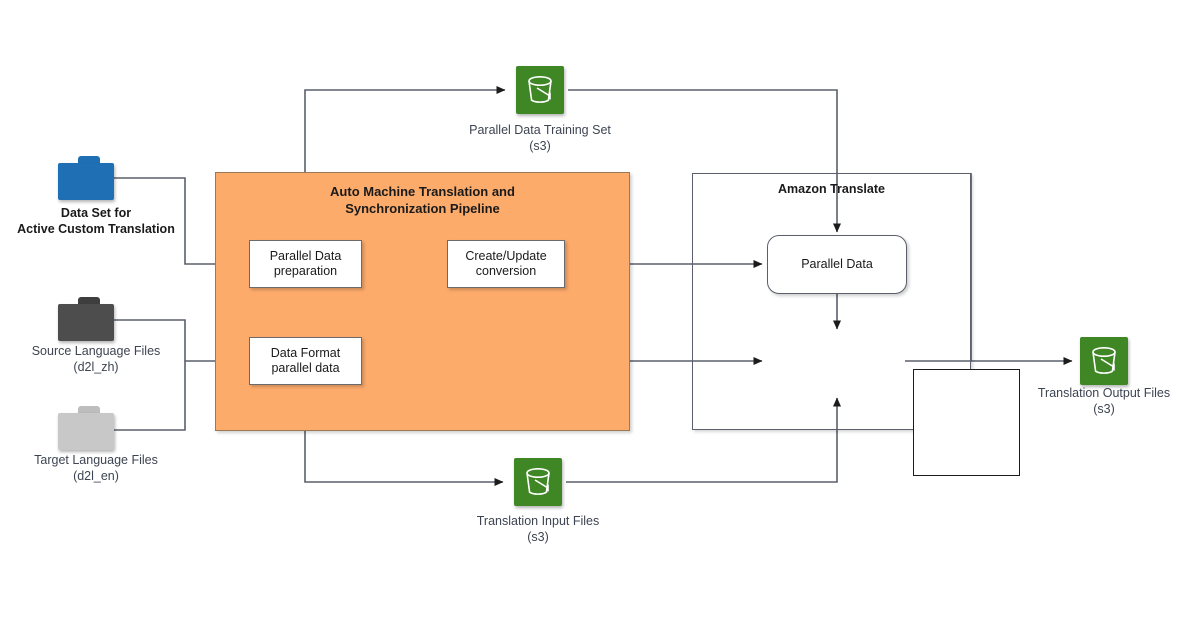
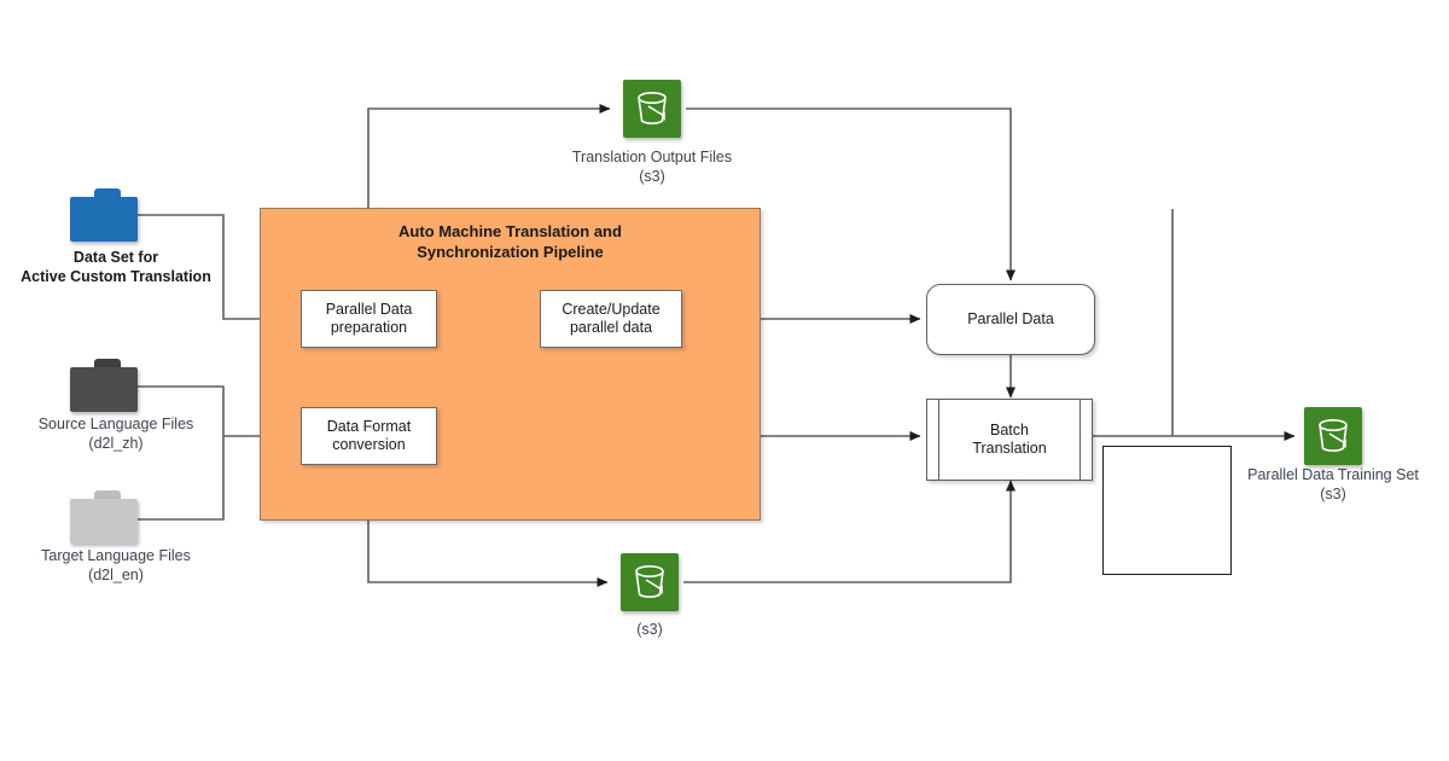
  Auto Machine Translation and
  Synchronization Pipeline
- Amazon Translate
  Parallel Data
  preparation
  Create/Update
- conversion
+ parallel data
  Data Format
- parallel data
+ conversion
  Parallel Data
+ Batch
+ Translation
  Data Set for
  Active Custom Translation
  Source Language Files
  (d2l_zh)
  Target Language Files
  (d2l_en)
- Parallel Data Training Set
+ Translation Output Files
  (s3)
- Translation Input Files
  (s3)
- Translation Output Files
+ Parallel Data Training Set
  (s3)
